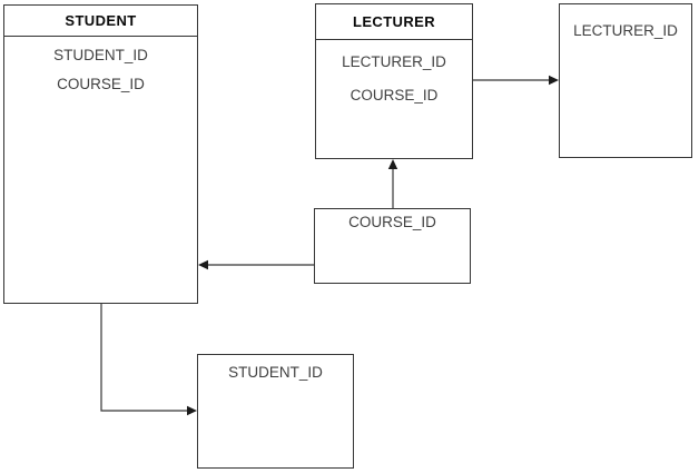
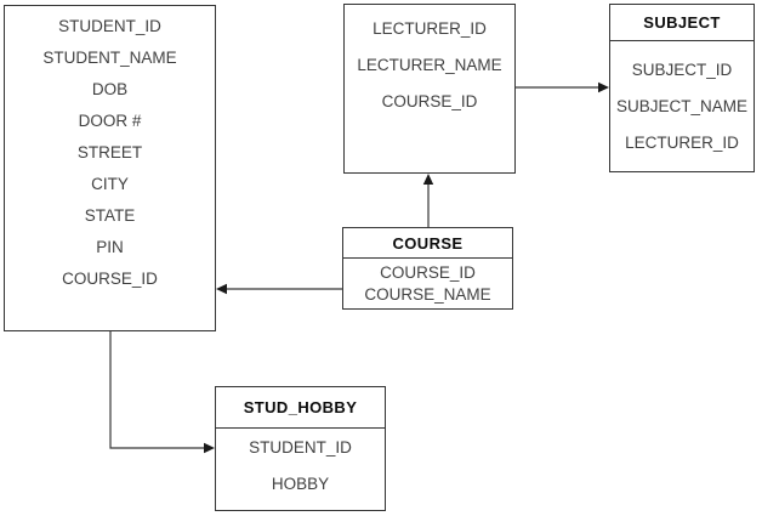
- STUDENT
  STUDENT_ID
+ STUDENT_NAME
+ DOB
+ DOOR #
+ STREET
+ CITY
+ STATE
+ PIN
  COURSE_ID
- LECTURER
  LECTURER_ID
+ LECTURER_NAME
  COURSE_ID
+ SUBJECT
+ SUBJECT_ID
+ SUBJECT_NAME
  LECTURER_ID
+ COURSE
  COURSE_ID
+ COURSE_NAME
+ STUD_HOBBY
  STUDENT_ID
+ HOBBY
